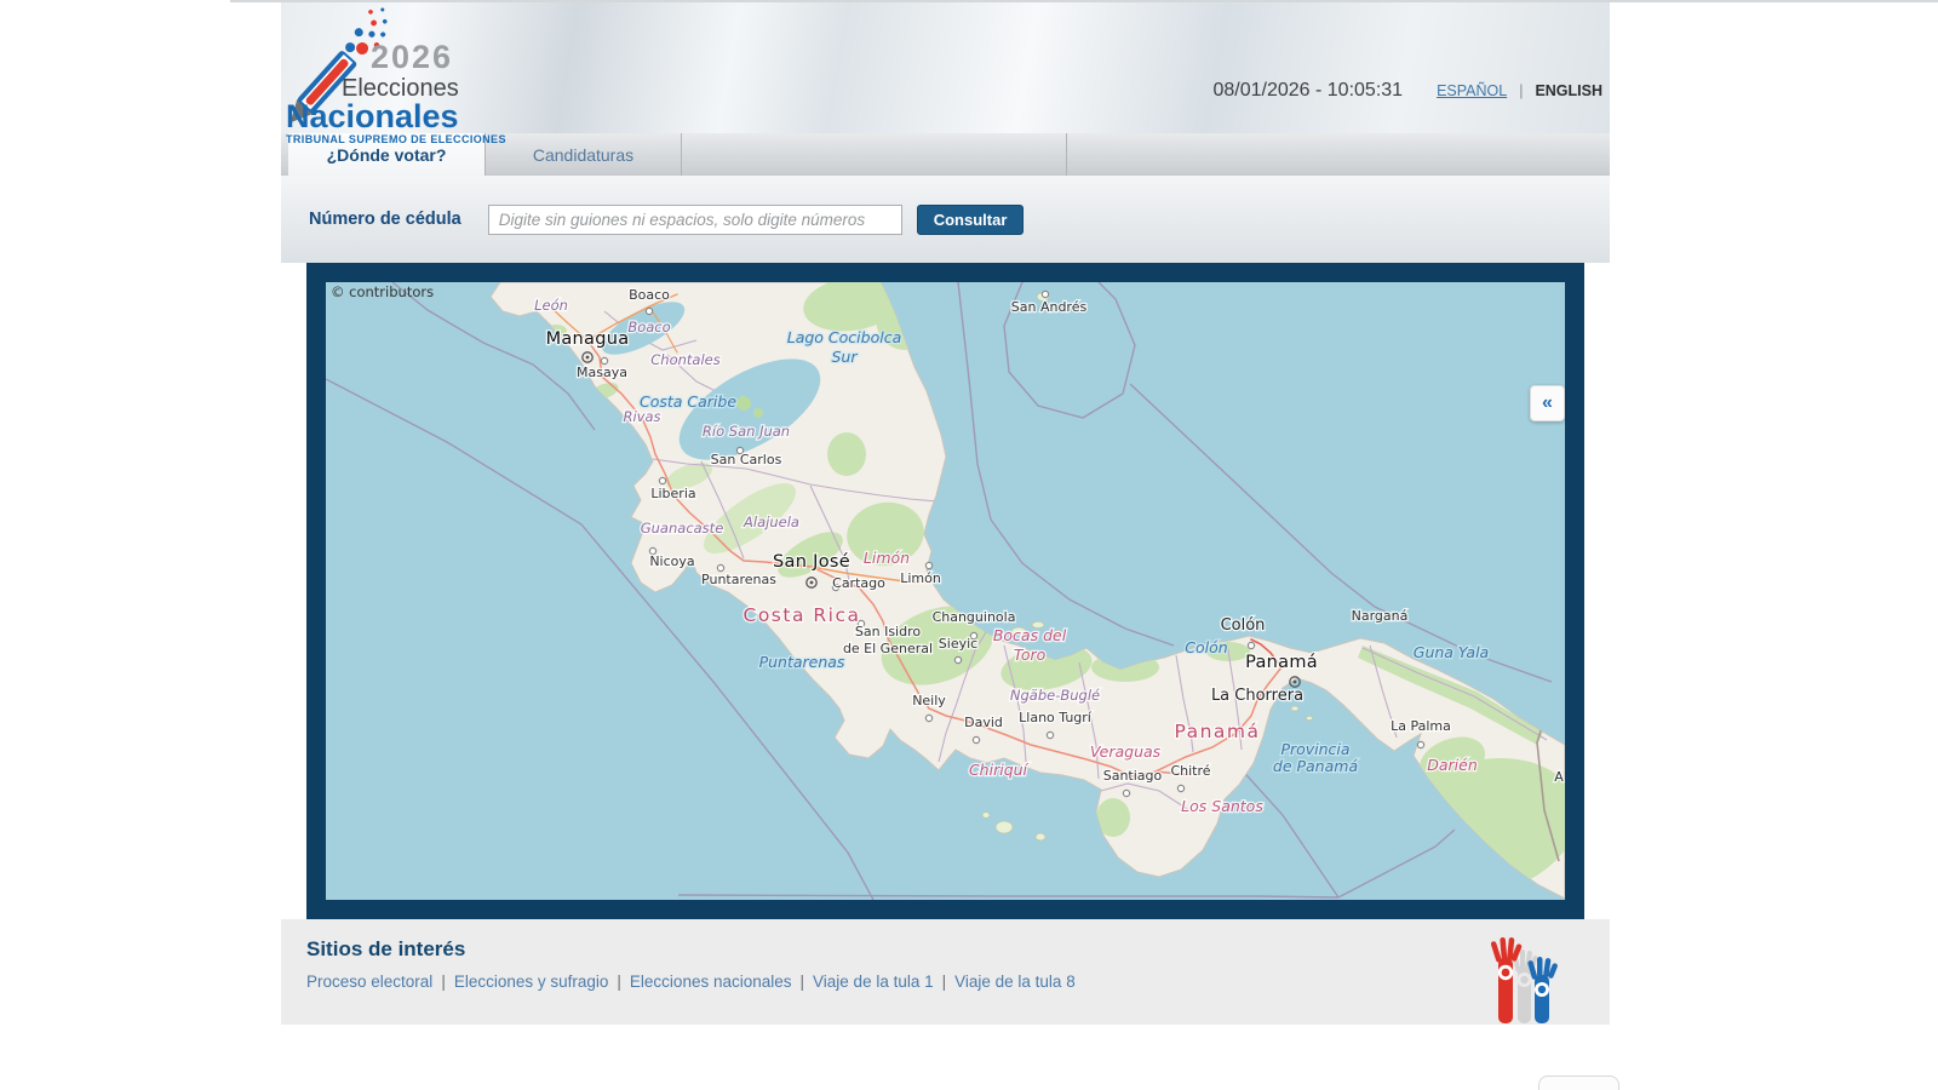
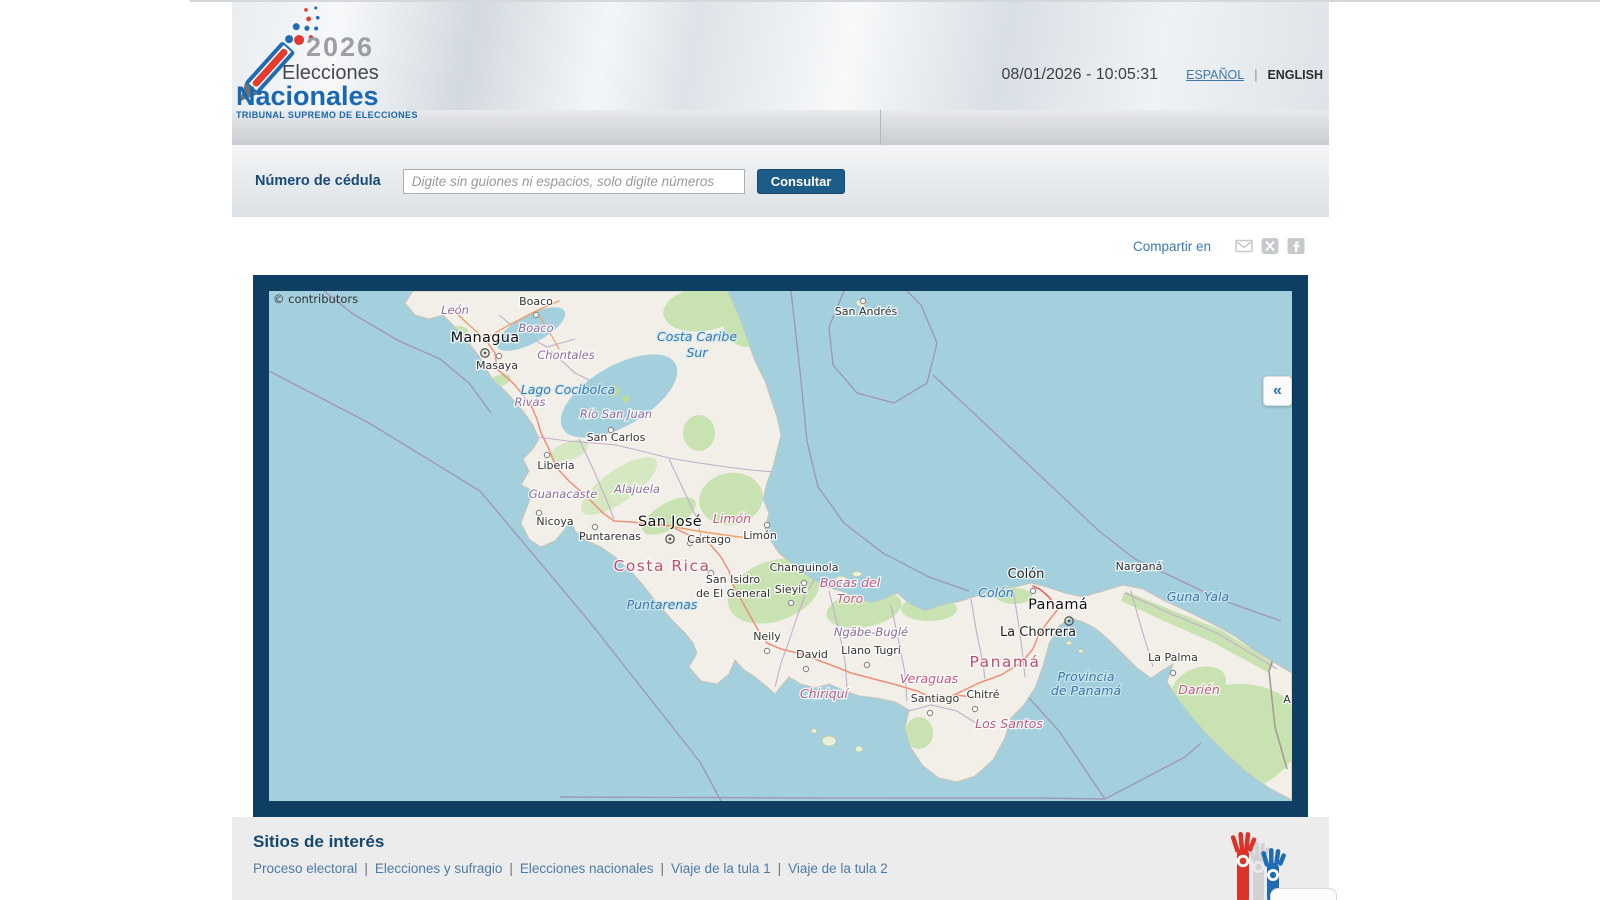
  2026
  Elecciones
  Nacionales
  TRIBUNAL SUPREMO DE ELECCIONES
  08/01/2026 - 10:05:31
  ESPAÑOL
  |
  ENGLISH
- ¿Dónde votar?
- Candidaturas
  Número de cédula
  Digite sin guiones ni espacios, solo digite números
  Consultar
+ Compartir en
  Boaco
  Managua
  Masaya
  León
  Boaco
  Chontales
- Costa Caribe
+ Lago Cocibolca
  Rivas
  Río San Juan
  San Carlos
- Lago Cocibolca
+ Costa Caribe
  Sur
  San Andrés
  Liberia
  Guanacaste
  Nicoya
  Puntarenas
  Alajuela
  San José
  Cartago
  Limón
  Limón
  Costa Rica
  San Isidro
  de El General
  Puntarenas
  Changuinola
  Sieyic
  Bocas del
  Toro
  Neily
  David
  Chiriquí
  Ngäbe-Buglé
  Llano Tugrí
  Veraguas
  Santiago
  Chitré
  Los Santos
  Colón
  Colón
  Panamá
  La Chorrera
  Panamá
  Provincia
  de Panamá
  Narganá
  Guna Yala
  La Palma
  Darién
  A
  © contributors
  «
  Sitios de interés
- Proceso electoral | Elecciones y sufragio | Elecciones nacionales | Viaje de la tula 1 | Viaje de la tula 8
+ Proceso electoral | Elecciones y sufragio | Elecciones nacionales | Viaje de la tula 1 | Viaje de la tula 2
